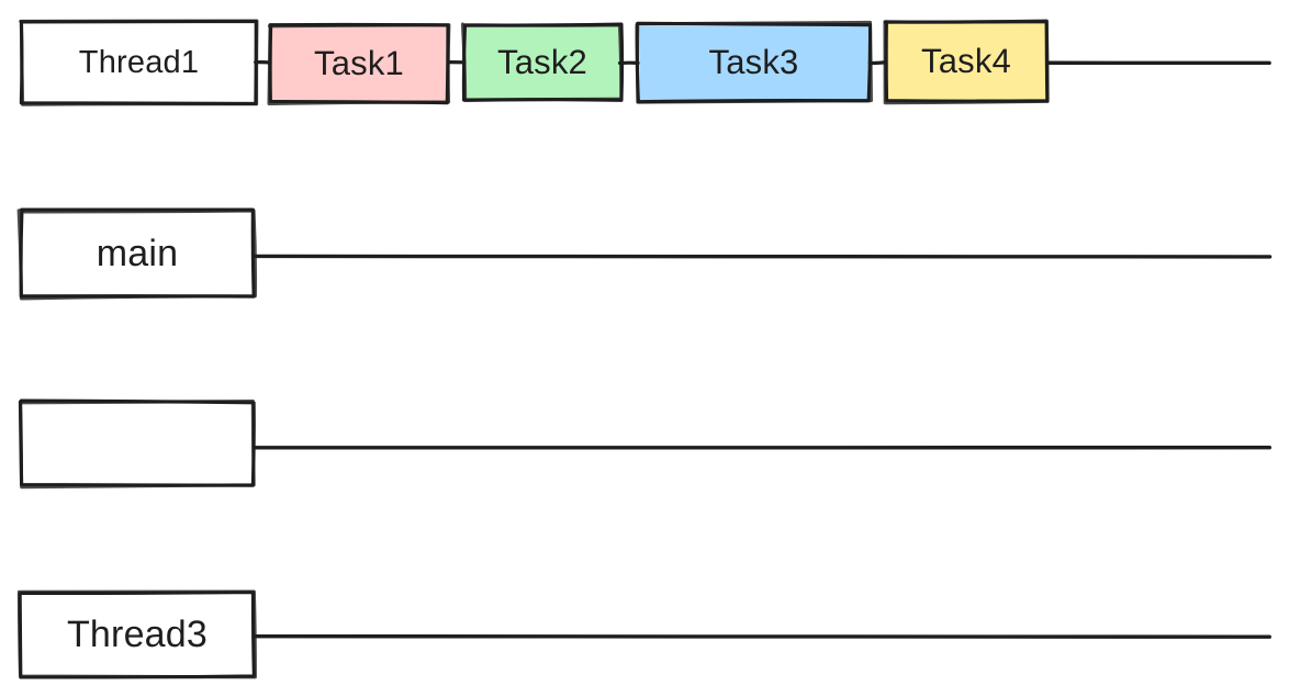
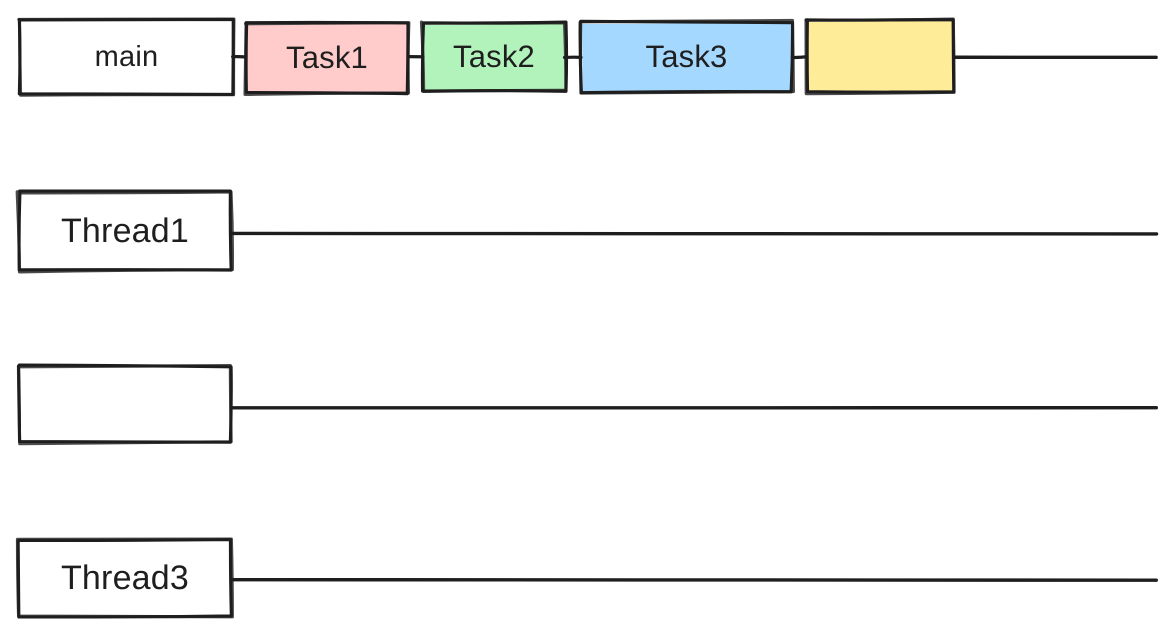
- Thread1
+ main
  Task1
  Task2
  Task3
- Task4
- main
+ Thread1
  Thread3
